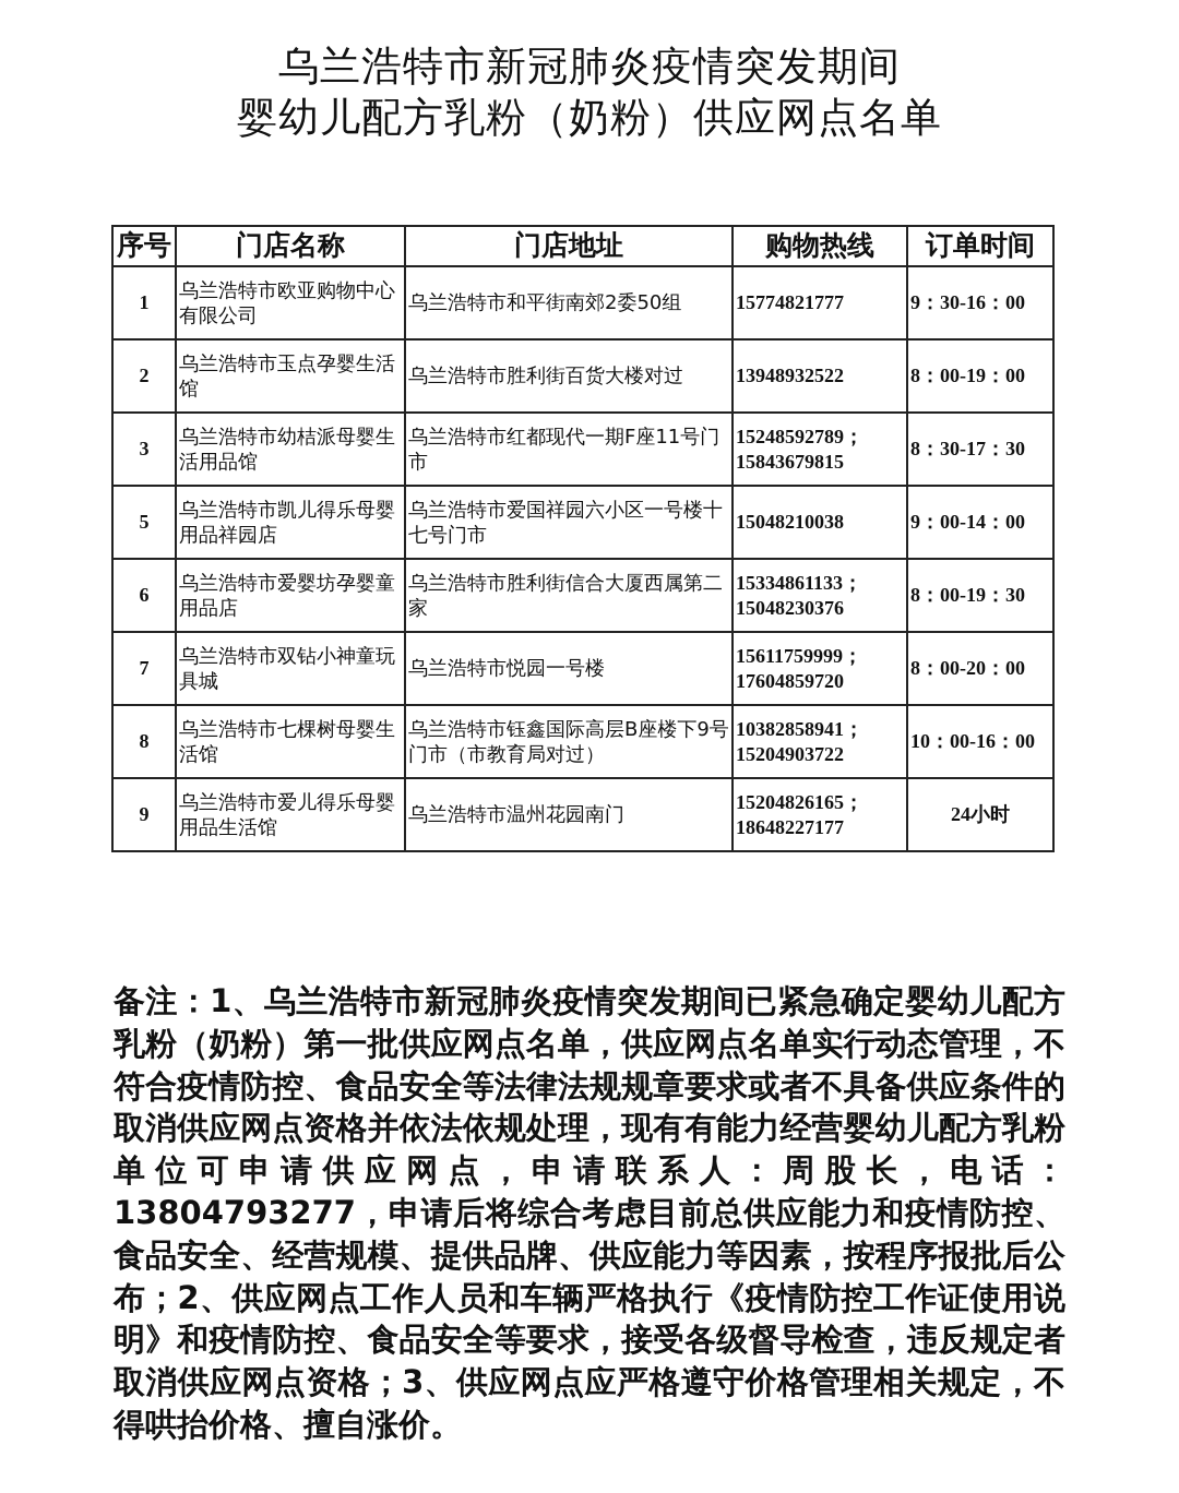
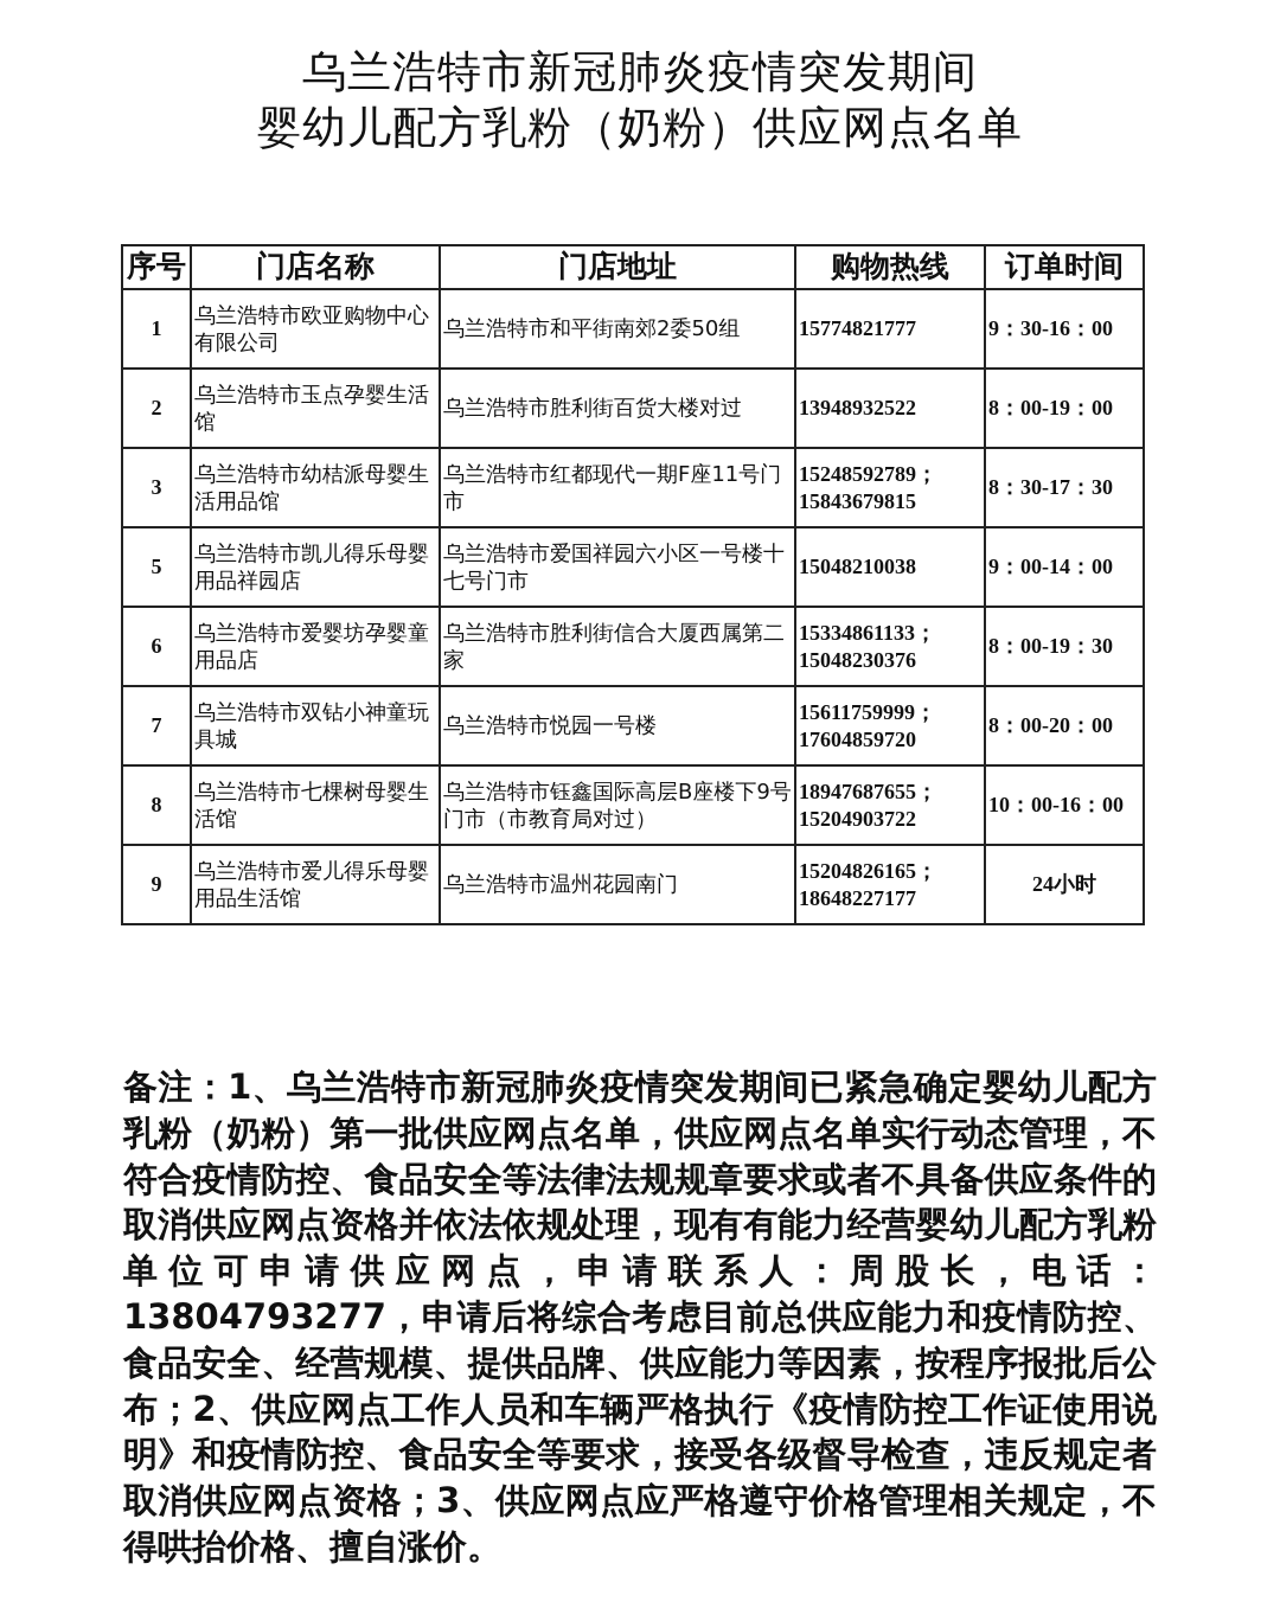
  乌兰浩特市新冠肺炎疫情突发期间
  婴幼儿配方乳粉（奶粉）供应网点名单
  序号	门店名称	门店地址	购物热线	订单时间
  1	乌兰浩特市欧亚购物中心有限公司	乌兰浩特市和平街南郊2委50组	15774821777	9：30-16：00
  2	乌兰浩特市玉点孕婴生活馆	乌兰浩特市胜利街百货大楼对过	13948932522	8：00-19：00
  3	乌兰浩特市幼桔派母婴生活用品馆	乌兰浩特市红都现代一期F座11号门市	15248592789；15843679815	8：30-17：30
  5	乌兰浩特市凯儿得乐母婴用品祥园店	乌兰浩特市爱国祥园六小区一号楼十七号门市	15048210038	9：00-14：00
  6	乌兰浩特市爱婴坊孕婴童用品店	乌兰浩特市胜利街信合大厦西属第二家	15334861133；15048230376	8：00-19：30
  7	乌兰浩特市双钻小神童玩具城	乌兰浩特市悦园一号楼	15611759999；17604859720	8：00-20：00
- 8	乌兰浩特市七棵树母婴生活馆	乌兰浩特市钰鑫国际高层B座楼下9号门市（市教育局对过）	10382858941；15204903722	10：00-16：00
+ 8	乌兰浩特市七棵树母婴生活馆	乌兰浩特市钰鑫国际高层B座楼下9号门市（市教育局对过）	18947687655；15204903722	10：00-16：00
  9	乌兰浩特市爱儿得乐母婴用品生活馆	乌兰浩特市温州花园南门	15204826165；18648227177	24小时
  备注：1、乌兰浩特市新冠肺炎疫情突发期间已紧急确定婴幼儿配方乳粉（奶粉）第一批供应网点名单，供应网点名单实行动态管理，不符合疫情防控、食品安全等法律法规规章要求或者不具备供应条件的取消供应网点资格并依法依规处理，现有有能力经营婴幼儿配方乳粉单位可申请供应网点，申请联系人：周股长，电话：13804793277，申请后将综合考虑目前总供应能力和疫情防控、食品安全、经营规模、提供品牌、供应能力等因素，按程序报批后公布；2、供应网点工作人员和车辆严格执行《疫情防控工作证使用说明》和疫情防控、食品安全等要求，接受各级督导检查，违反规定者取消供应网点资格；3、供应网点应严格遵守价格管理相关规定，不得哄抬价格、擅自涨价。
